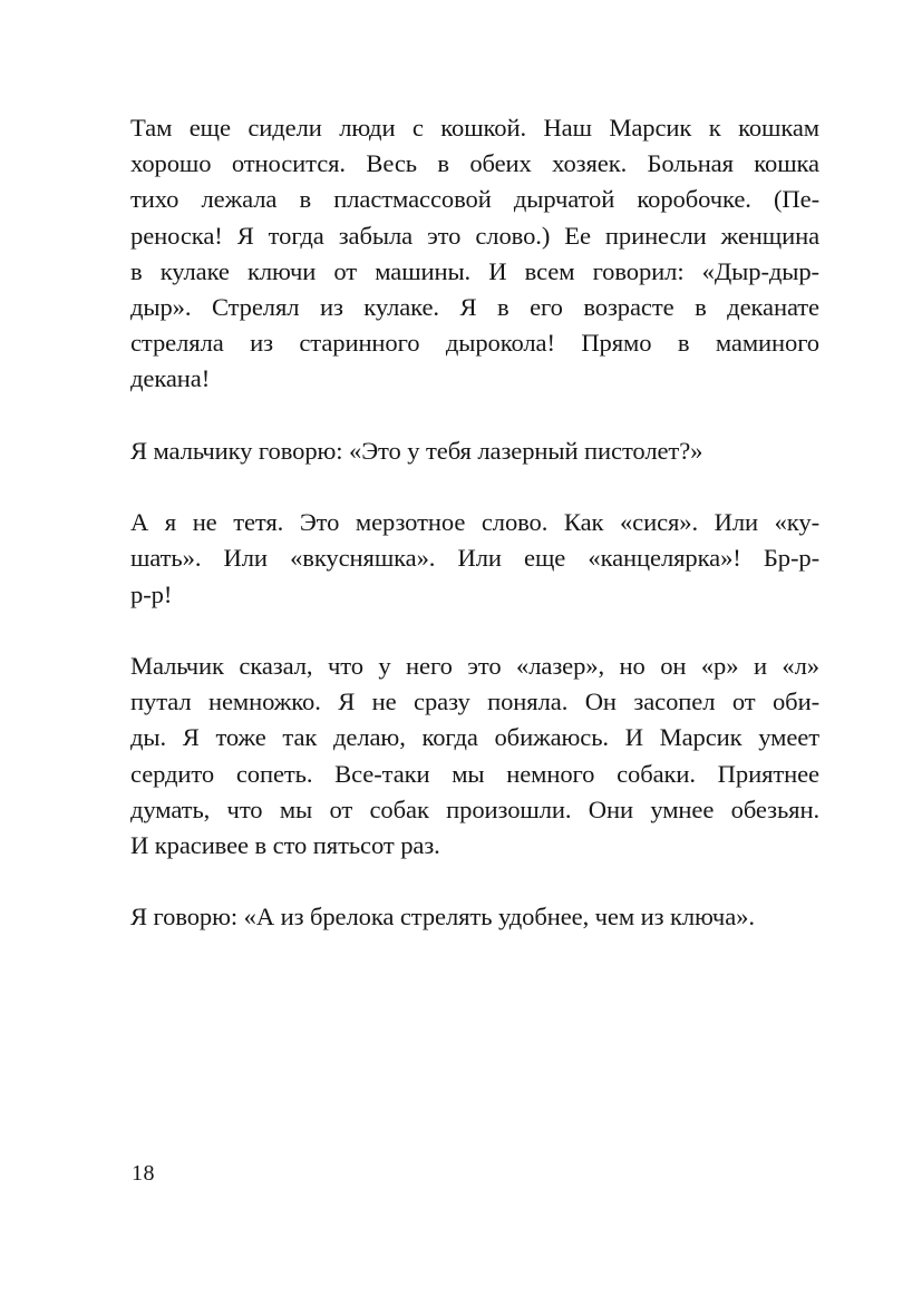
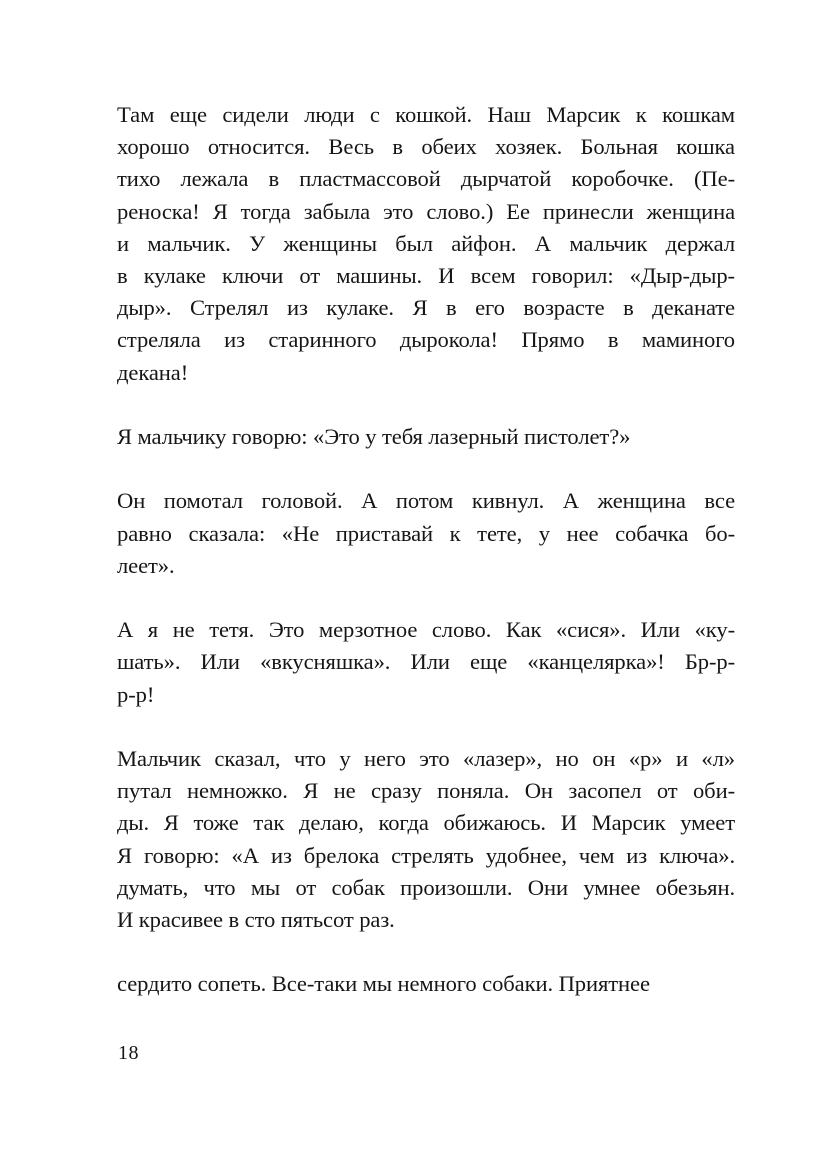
  Там еще сидели люди с кошкой. Наш Марсик к кошкам
  хорошо относится. Весь в обеих хозяек. Больная кошка
  тихо лежала в пластмассовой дырчатой коробочке. (Пе-
  реноска! Я тогда забыла это слово.) Ее принесли женщина
+ и мальчик. У женщины был айфон. А мальчик держал
  в кулаке ключи от машины. И всем говорил: «Дыр-дыр-
  дыр». Стрелял из кулаке. Я в его возрасте в деканате
  стреляла из старинного дырокола! Прямо в маминого
  декана!
  Я мальчику говорю: «Это у тебя лазерный пистолет?»
+ Он помотал головой. А потом кивнул. А женщина все
+ равно сказала: «Не приставай к тете, у нее собачка бо-
+ леет».
  А я не тетя. Это мерзотное слово. Как «сися». Или «ку-
  шать». Или «вкусняшка». Или еще «канцелярка»! Бр-р-
  р-р!
  Мальчик сказал, что у него это «лазер», но он «р» и «л»
  путал немножко. Я не сразу поняла. Он засопел от оби-
  ды. Я тоже так делаю, когда обижаюсь. И Марсик умеет
- сердито сопеть. Все-таки мы немного собаки. Приятнее
+ Я говорю: «А из брелока стрелять удобнее, чем из ключа».
  думать, что мы от собак произошли. Они умнее обезьян.
  И красивее в сто пятьсот раз.
- Я говорю: «А из брелока стрелять удобнее, чем из ключа».
+ сердито сопеть. Все-таки мы немного собаки. Приятнее
  18
